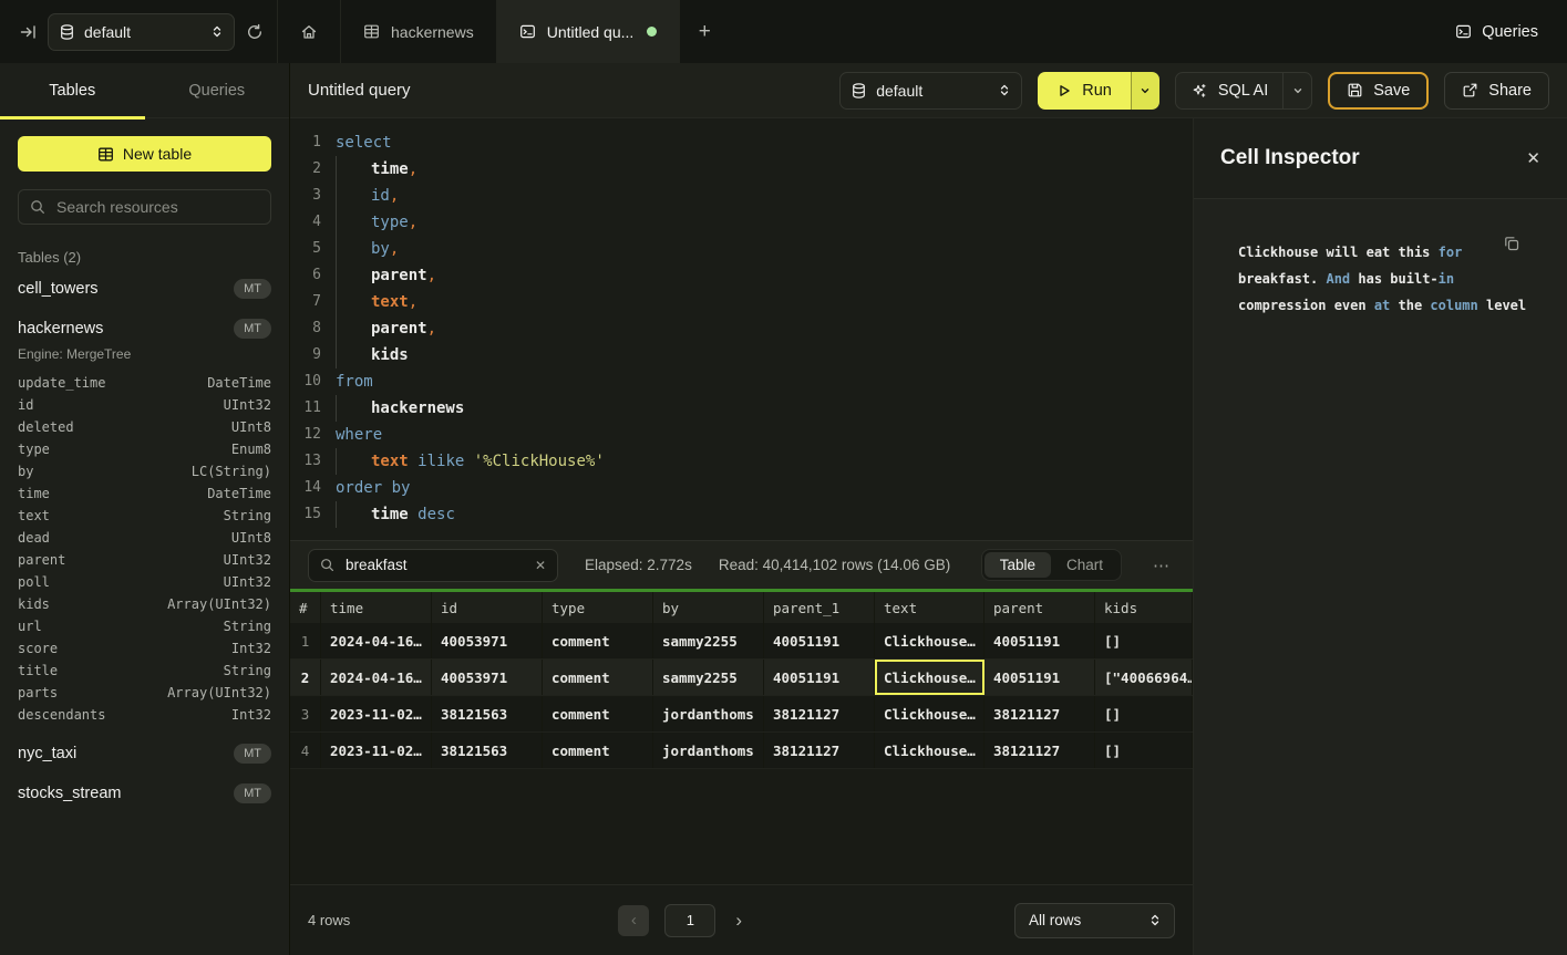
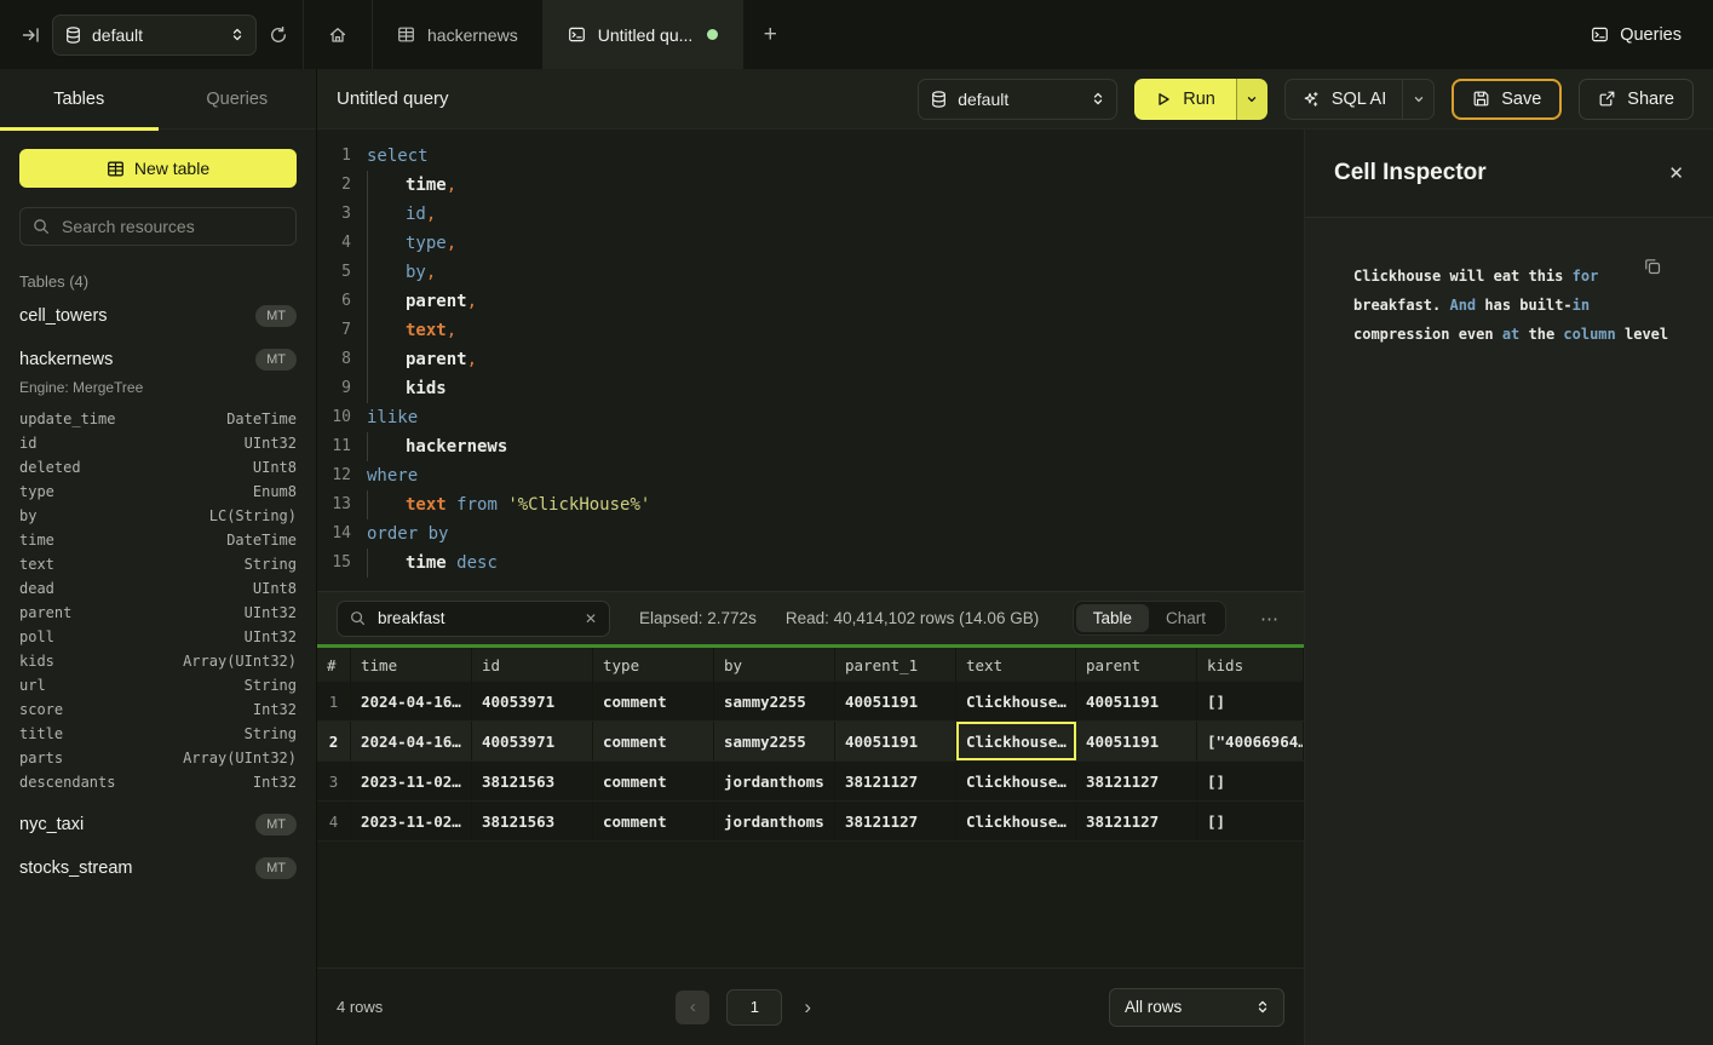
  default
  hackernews
  Untitled qu...
  +
  Queries
  Tables
  Queries
  New table
  Search resources
- Tables (2)
+ Tables (4)
  cell_towers
  MT
  hackernews
  MT
  Engine: MergeTree
  update_time
  DateTime
  id
  UInt32
  deleted
  UInt8
  type
  Enum8
  by
  LC(String)
  time
  DateTime
  text
  String
  dead
  UInt8
  parent
  UInt32
  poll
  UInt32
  kids
  Array(UInt32)
  url
  String
  score
  Int32
  title
  String
  parts
  Array(UInt32)
  descendants
  Int32
  nyc_taxi
  MT
  stocks_stream
  MT
  Untitled query
  default
  Run
  SQL AI
  Save
  Share
  1
  select
  2
  time,
  3
  id,
  4
  type,
  5
  by,
  6
  parent,
  7
  text,
  8
  parent,
  9
  kids
  10
- from
+ ilike
  11
  hackernews
  12
  where
  13
- text ilike '%ClickHouse%'
+ text from '%ClickHouse%'
  14
  order by
  15
  time desc
  breakfast
  ✕
  Elapsed: 2.772s
  Read: 40,414,102 rows (14.06 GB)
  Table
  Chart
  ⋯
  #
  time
  id
  type
  by
  parent_1
  text
  parent
  kids
  1
  2024-04-16…
  40053971
  comment
  sammy2255
  40051191
  Clickhouse…
  40051191
  []
  2
  2024-04-16…
  40053971
  comment
  sammy2255
  40051191
  Clickhouse…
  40051191
  ["40066964
  3
  2023-11-02…
  38121563
  comment
  jordanthoms
  38121127
  Clickhouse…
  38121127
  []
  4
  2023-11-02…
  38121563
  comment
  jordanthoms
  38121127
  Clickhouse…
  38121127
  []
  4 rows
  ‹
  1
  ›
  All rows
  Cell Inspector
  ✕
  Clickhouse will eat this for breakfast. And has built-in compression even at the column level
